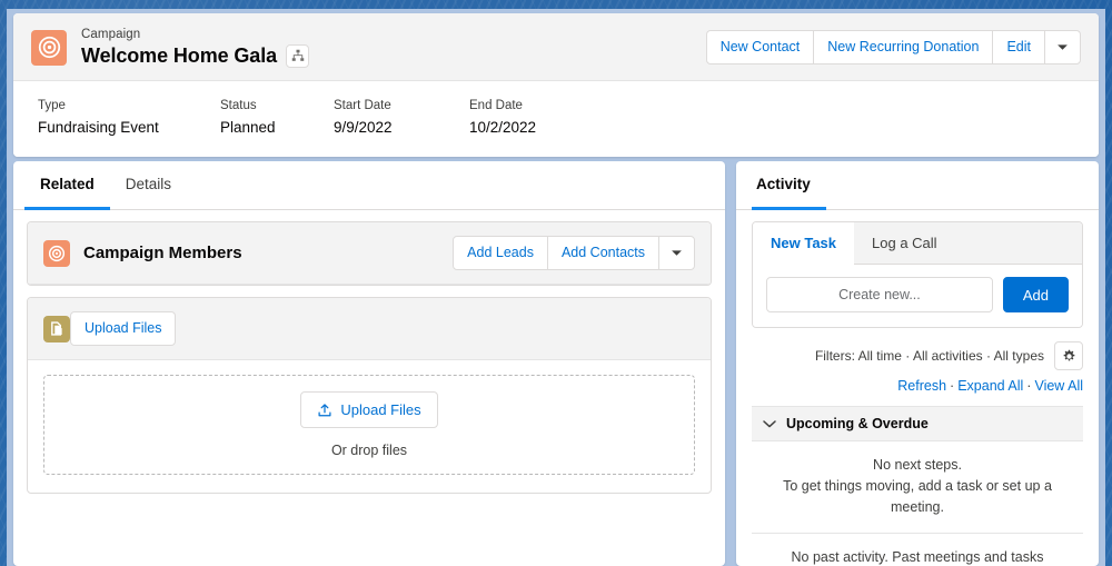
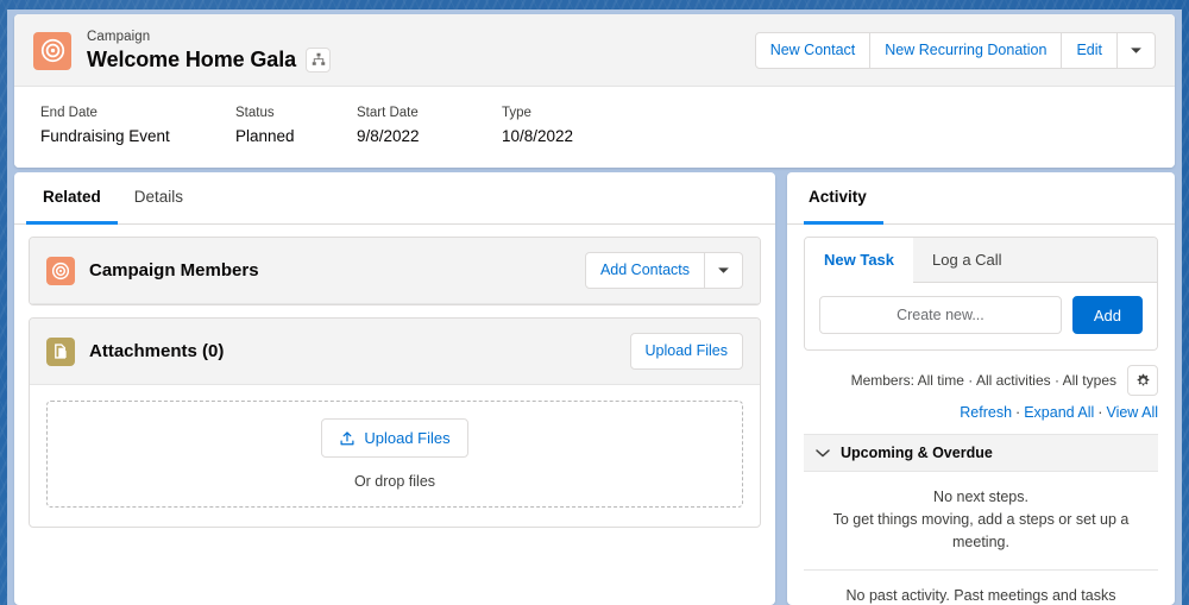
  Campaign
  Welcome Home Gala
  New Contact
  New Recurring Donation
  Edit
- Type
+ End Date
  Fundraising Event
  Status
  Planned
  Start Date
- 9/9/2022
+ 9/8/2022
- End Date
+ Type
- 10/2/2022
+ 10/8/2022
  Related
  Details
  Campaign Members
- Add Leads
  Add Contacts
+ Attachments (0)
  Upload Files
  Upload Files
  Or drop files
  Activity
  New Task
  Log a Call
  Create new...
  Add
- Filters: All time · All activities · All types
+ Members: All time · All activities · All types
  Refresh · Expand All · View All
  Upcoming & Overdue
  No next steps.
- To get things moving, add a task or set up a meeting.
+ To get things moving, add a steps or set up a meeting.
